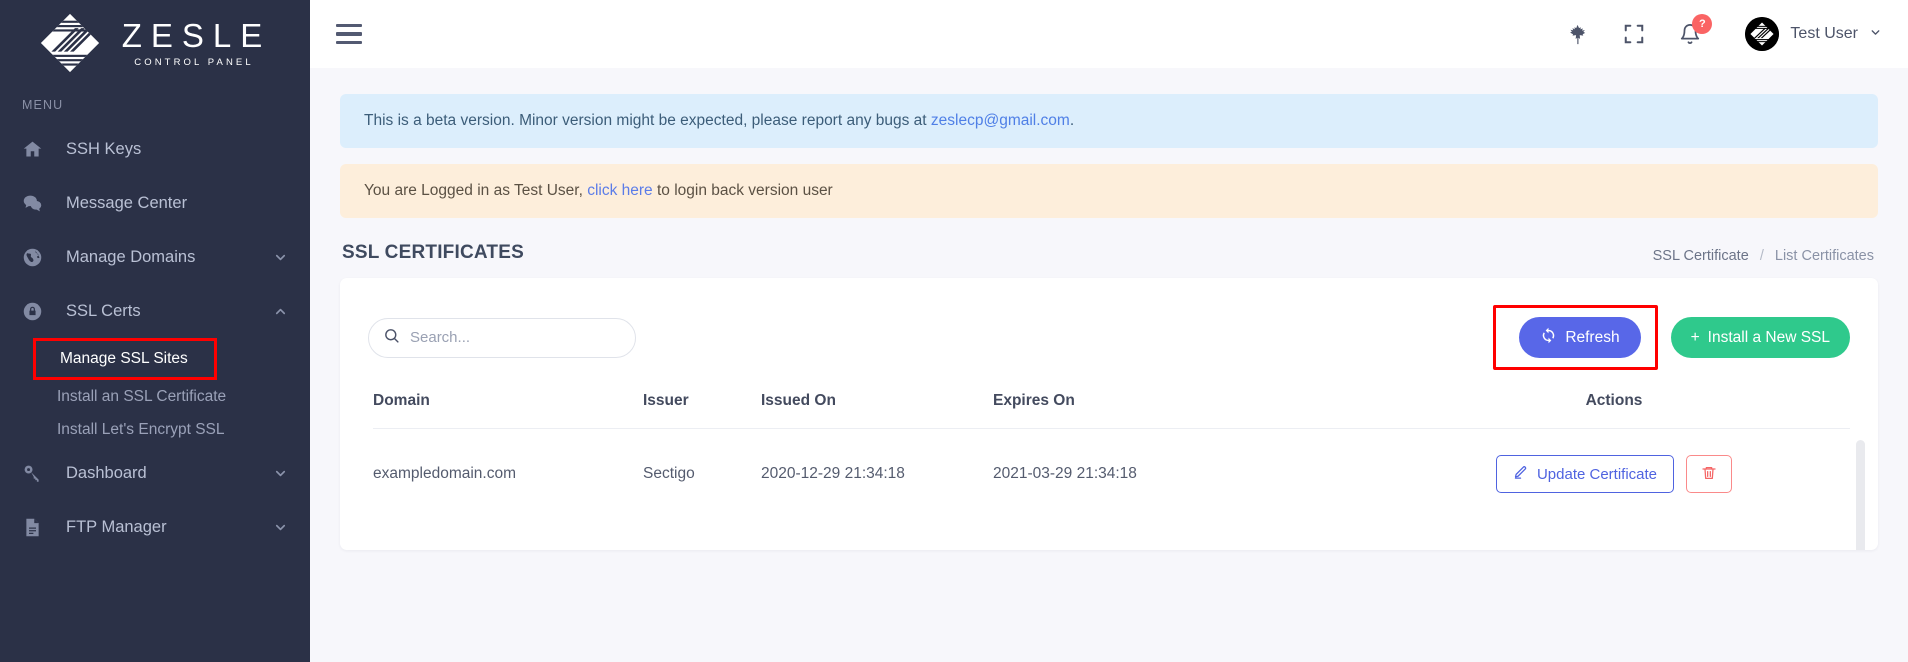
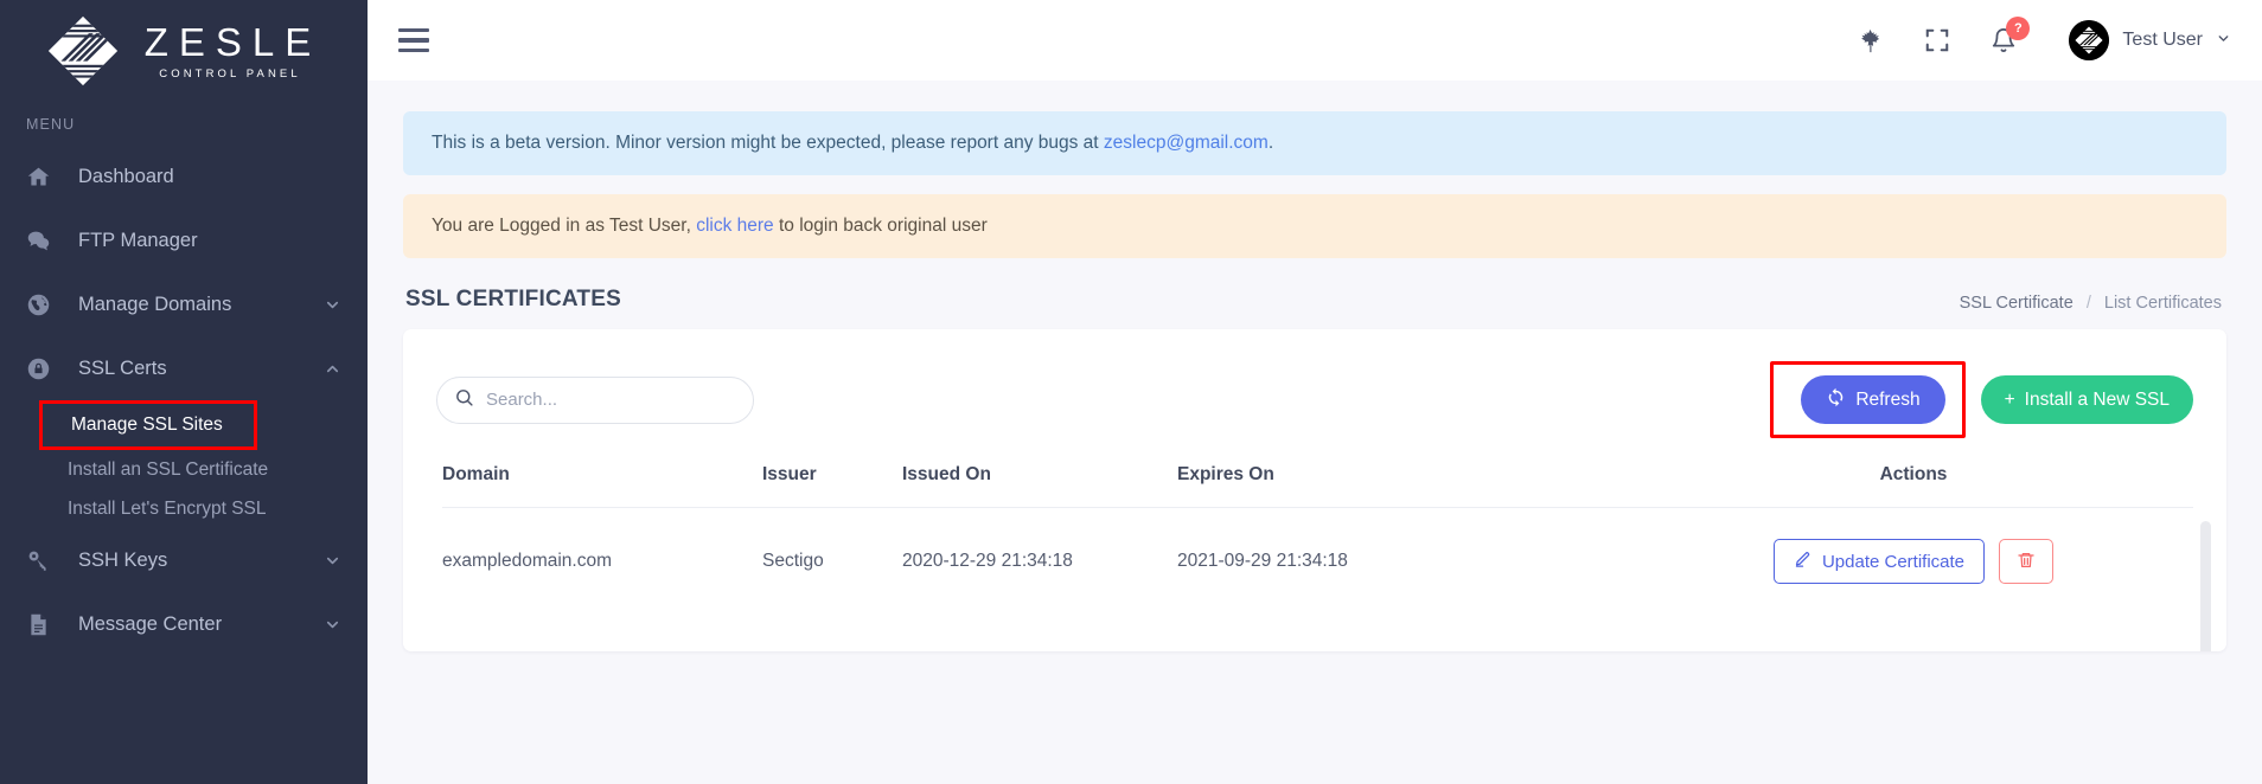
  ZESLE
  CONTROL PANEL
  MENU
- SSH Keys
+ Dashboard
- Message Center
+ FTP Manager
  Manage Domains
  SSL Certs
  Manage SSL Sites
  Install an SSL Certificate
  Install Let's Encrypt SSL
- Dashboard
+ SSH Keys
- FTP Manager
+ Message Center
  ?
  Test User
  This is a beta version. Minor version might be expected, please report any bugs at zeslecp@gmail.com.
- You are Logged in as Test User, click here to login back version user
+ You are Logged in as Test User, click here to login back original user
  SSL CERTIFICATES
  SSL Certificate / List Certificates
  Search...
  Refresh
  +
  Install a New SSL
  Domain	Issuer	Issued On	Expires On	Actions
- exampledomain.com	Sectigo	2020-12-29 21:34:18	2021-03-29 21:34:18	Update Certificate
+ exampledomain.com	Sectigo	2020-12-29 21:34:18	2021-09-29 21:34:18	Update Certificate
